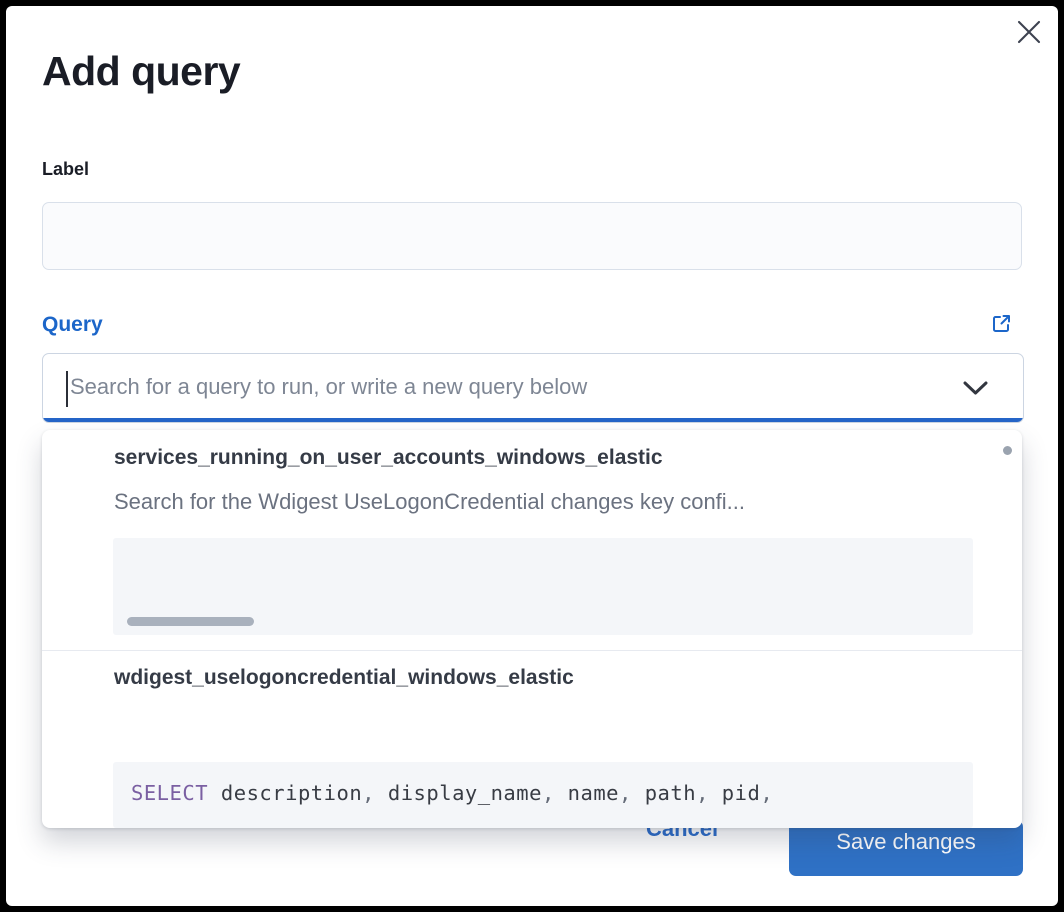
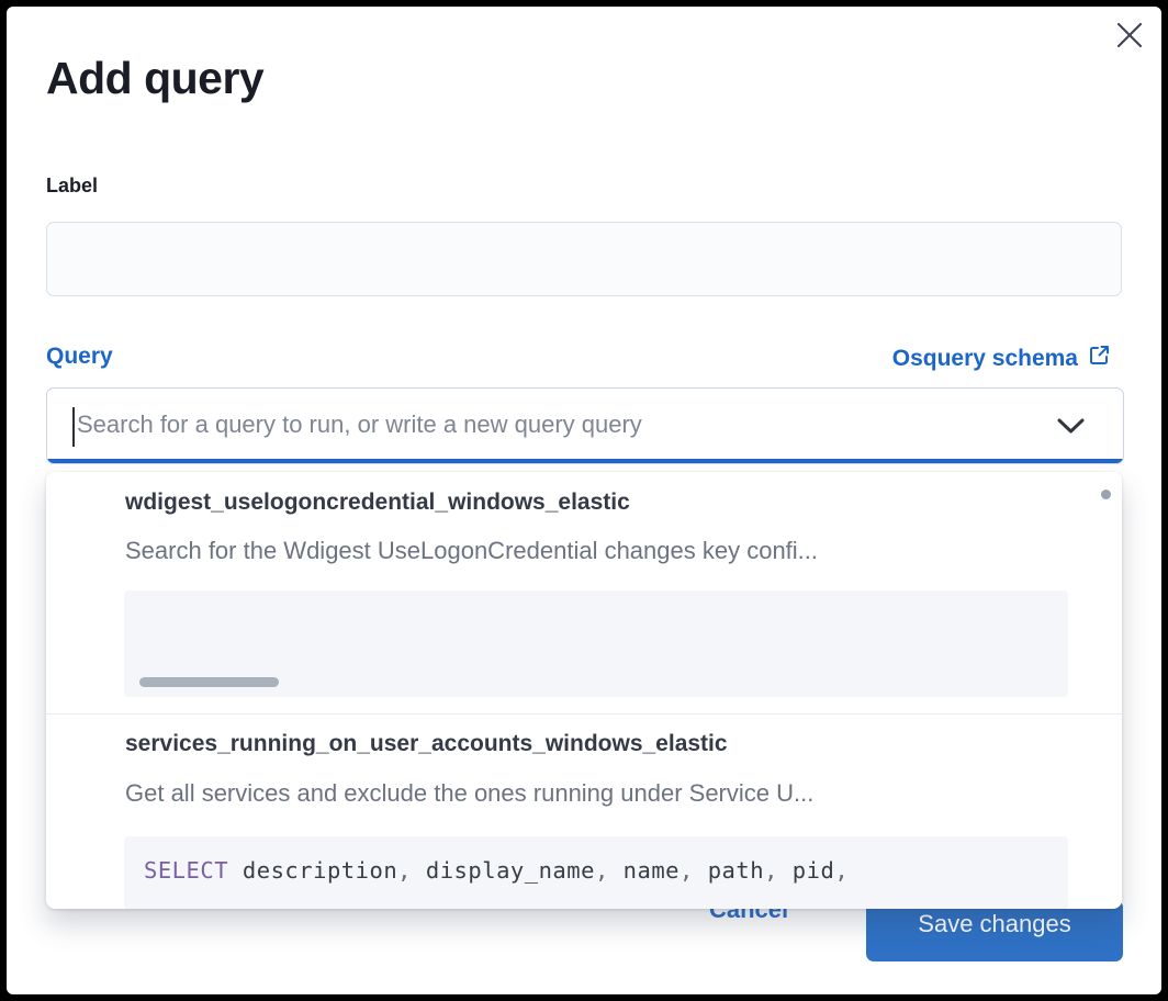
  Add query
  Label
  Query
+ Osquery schema
- Search for a query to run, or write a new query below
+ Search for a query to run, or write a new query query
  Cancel
  Save changes
- services_running_on_user_accounts_windows_elastic
+ wdigest_uselogoncredential_windows_elastic
  Search for the Wdigest UseLogonCredential changes key confi...
- wdigest_uselogoncredential_windows_elastic
+ services_running_on_user_accounts_windows_elastic
+ Get all services and exclude the ones running under Service U...
  SELECT description, display_name, name, path, pid,
